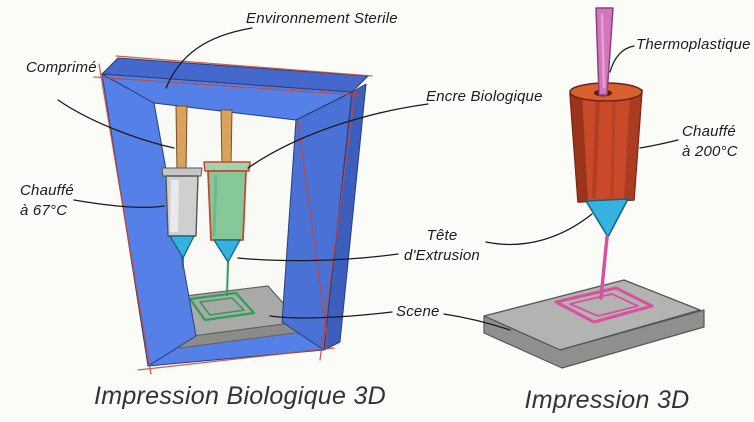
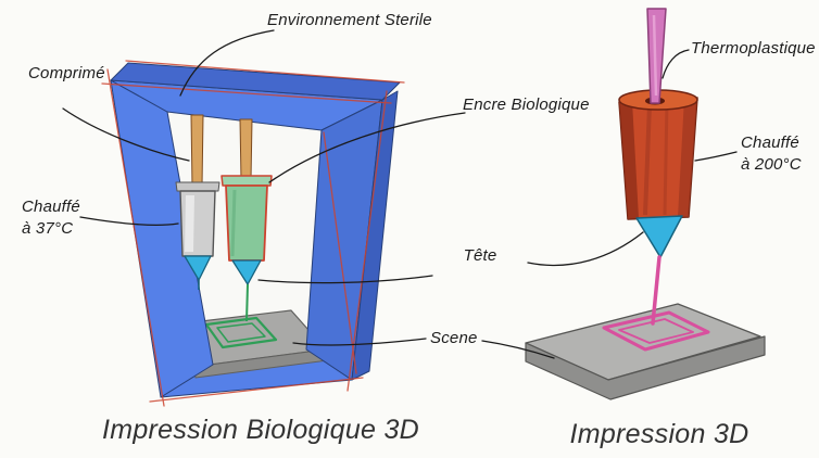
  Environnement Sterile
  Comprimé
  Chauffé
- à 67°C
+ à 37°C
  Encre Biologique
  Thermoplastique
  Chauffé
  à 200°C
  Tête
- d'Extrusion
  Scene
  Impression Biologique 3D
  Impression 3D
